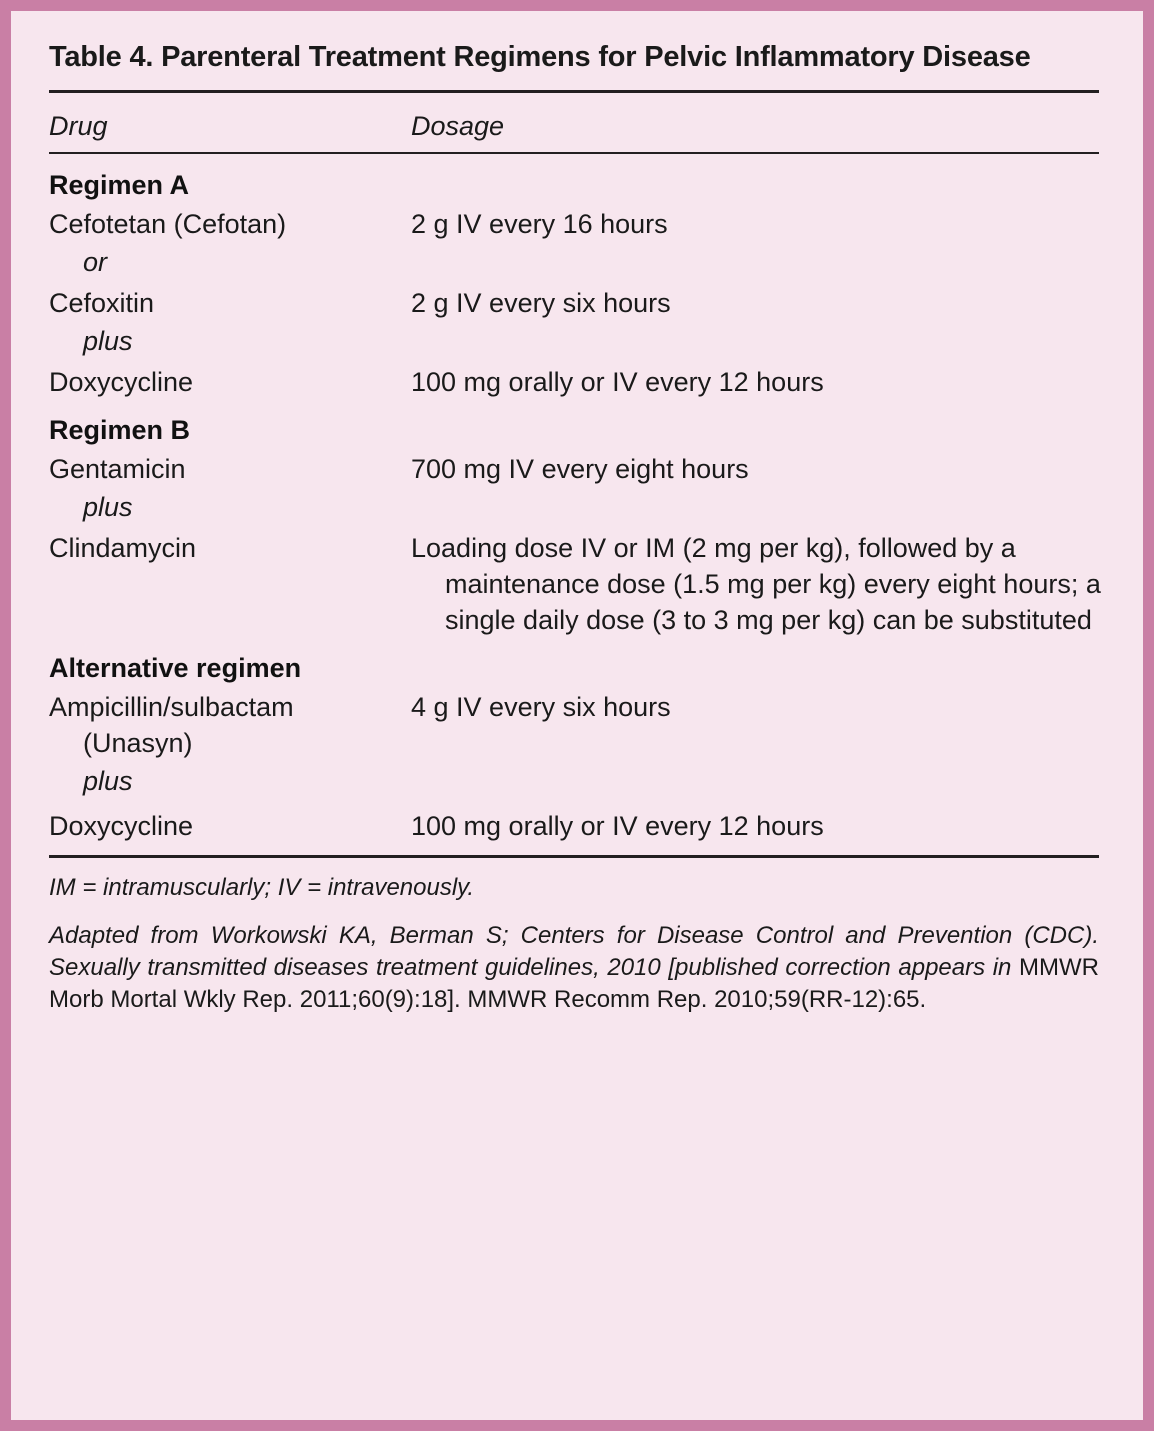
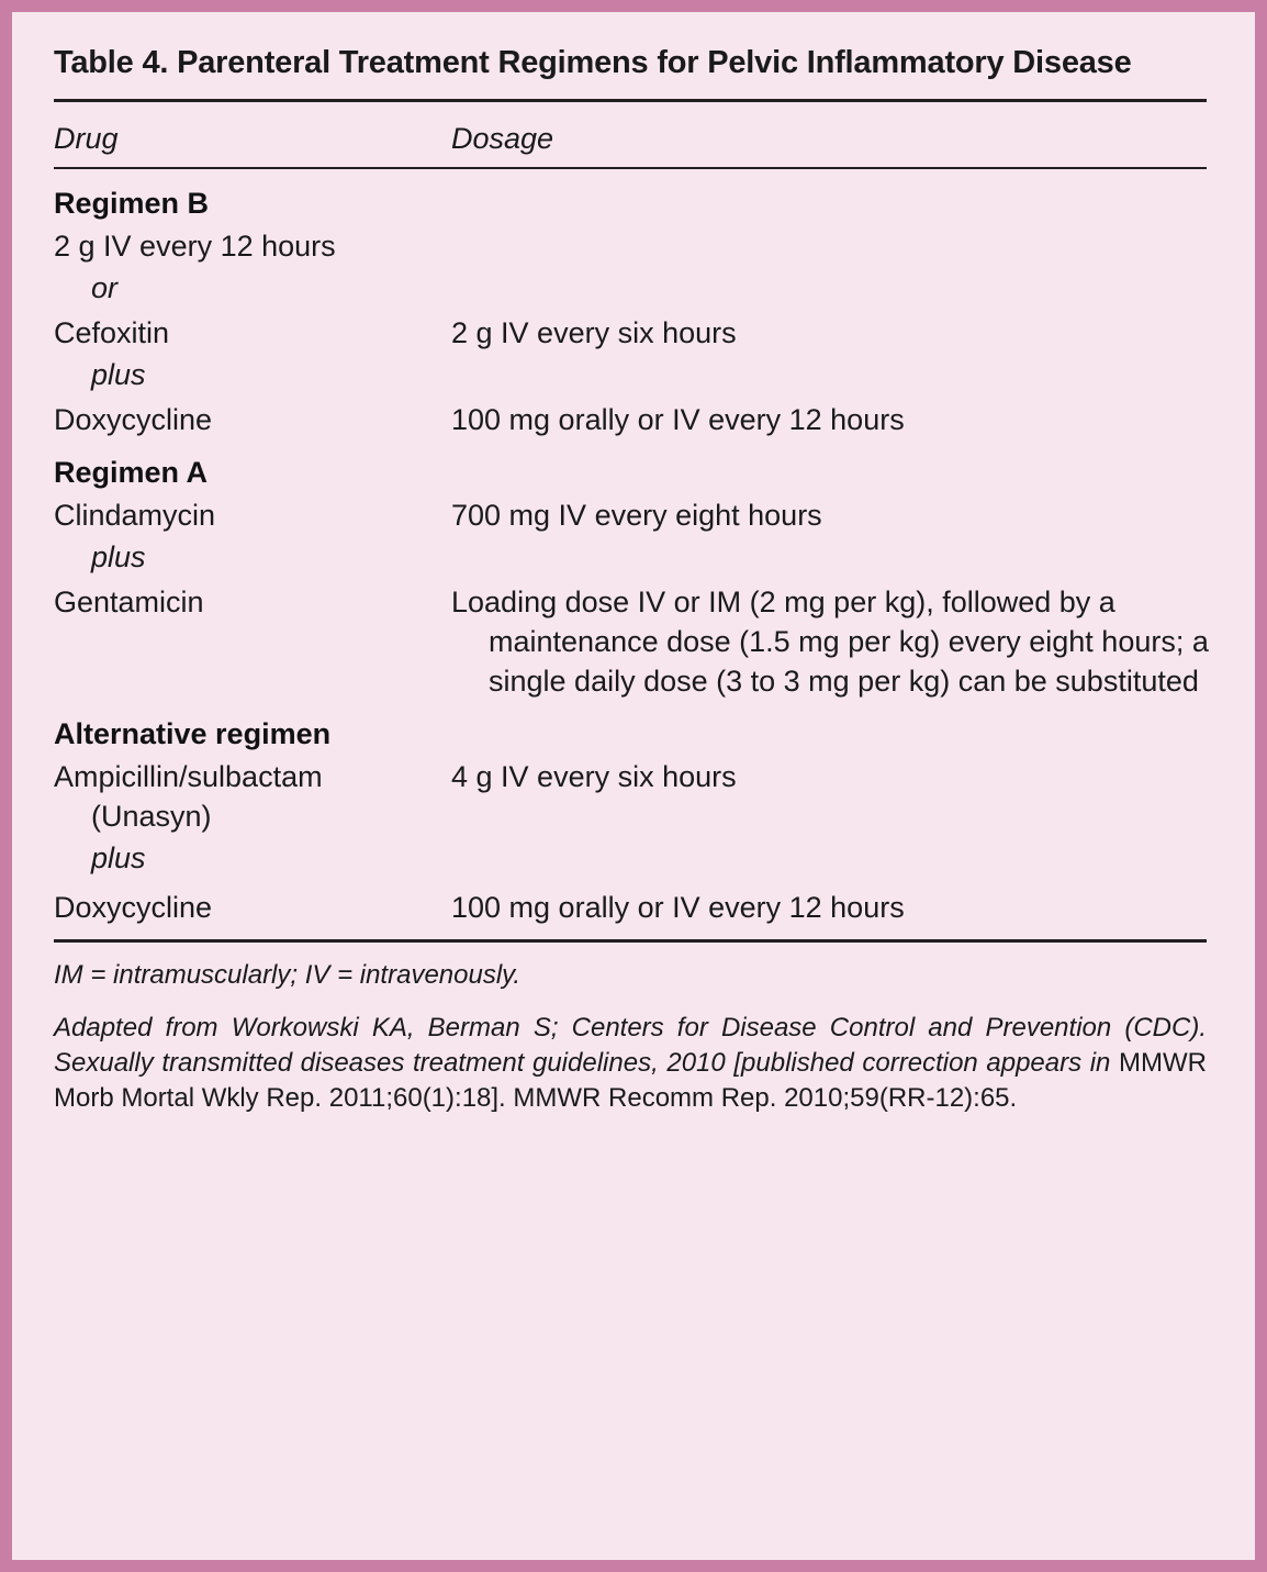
  Table 4. Parenteral Treatment Regimens for Pelvic Inflammatory Disease
  Drug
  Dosage
- Regimen A
+ Regimen B
- Cefotetan (Cefotan)
- 2 g IV every 16 hours
+ 2 g IV every 12 hours
  or
  Cefoxitin
  2 g IV every six hours
  plus
  Doxycycline
  100 mg orally or IV every 12 hours
- Regimen B
+ Regimen A
- Gentamicin
+ Clindamycin
  700 mg IV every eight hours
  plus
- Clindamycin
+ Gentamicin
  Loading dose IV or IM (2 mg per kg), followed by a maintenance dose (1.5 mg per kg) every eight hours; a single daily dose (3 to 3 mg per kg) can be substituted
  Alternative regimen
  Ampicillin/sulbactam (Unasyn)
  4 g IV every six hours
  plus
  Doxycycline
  100 mg orally or IV every 12 hours
  IM = intramuscularly; IV = intravenously.
- Adapted from Workowski KA, Berman S; Centers for Disease Control and Prevention (CDC). Sexually transmitted diseases treatment guidelines, 2010 [published correction appears in MMWR Morb Mortal Wkly Rep. 2011;60(9):18]. MMWR Recomm Rep. 2010;59(RR-12):65.
+ Adapted from Workowski KA, Berman S; Centers for Disease Control and Prevention (CDC). Sexually transmitted diseases treatment guidelines, 2010 [published correction appears in MMWR Morb Mortal Wkly Rep. 2011;60(1):18]. MMWR Recomm Rep. 2010;59(RR-12):65.
